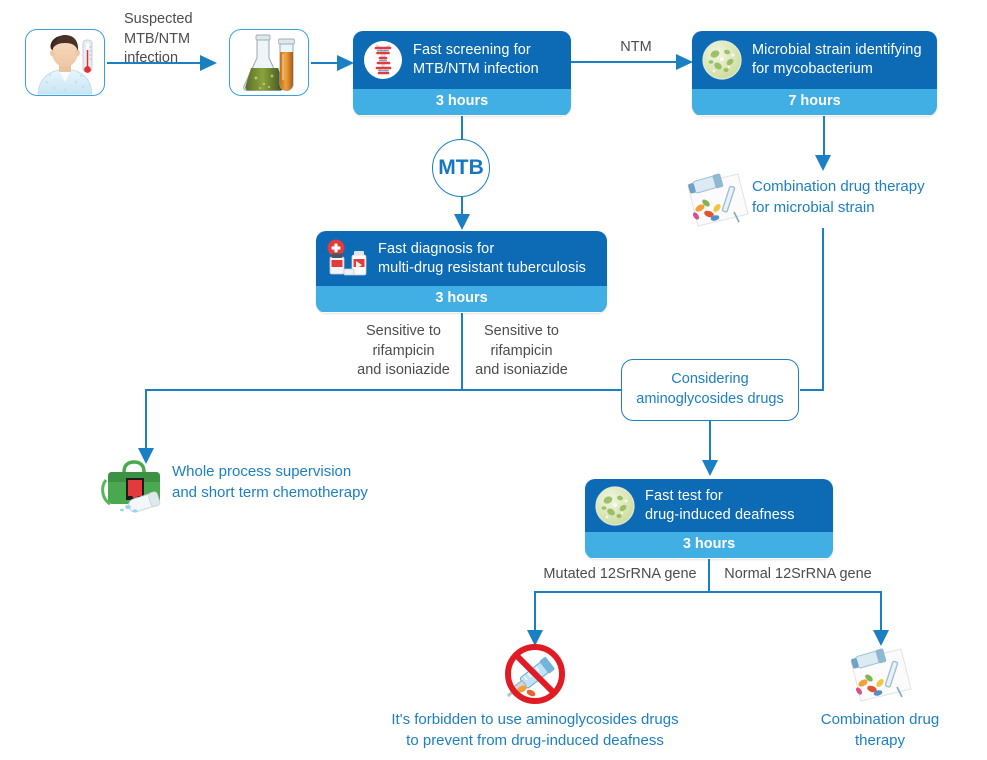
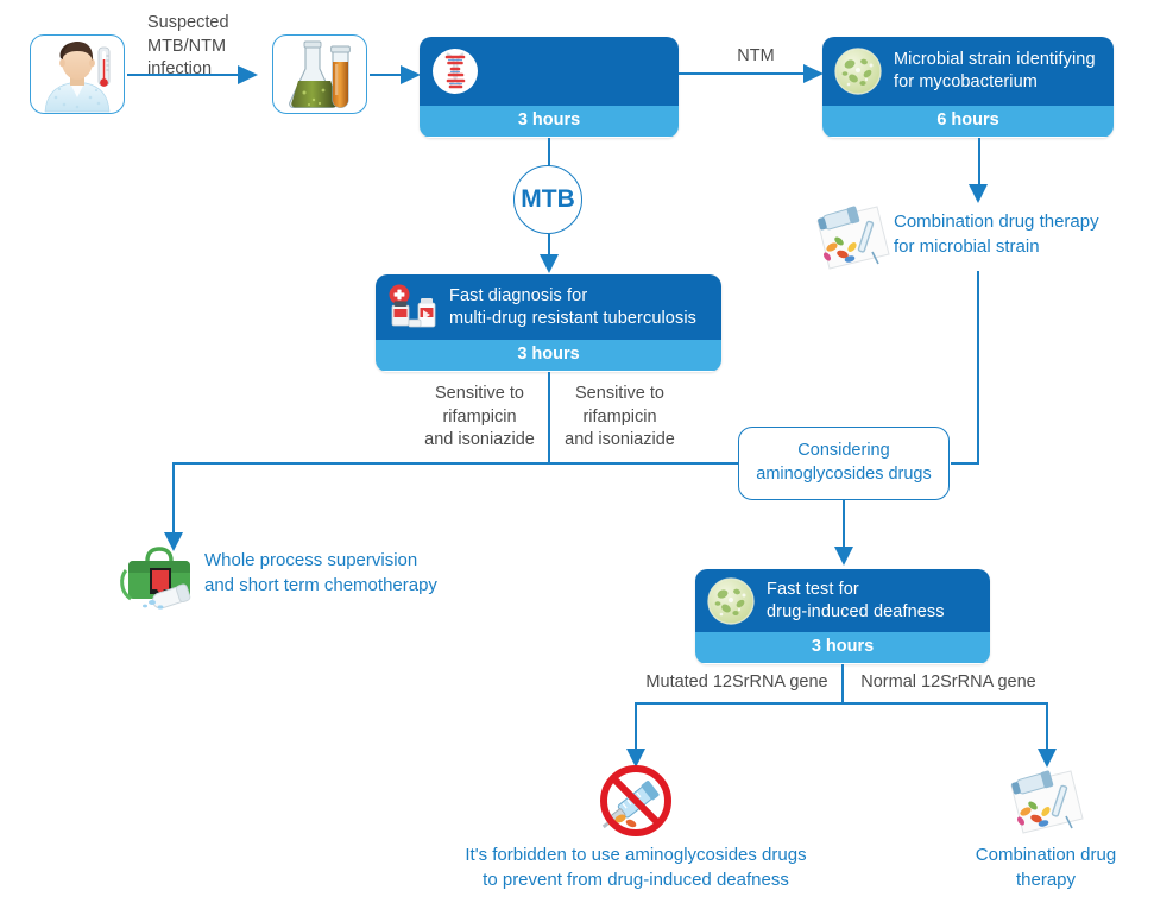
  Suspected
  MTB/NTM
  infection
- Fast screening for
- MTB/NTM infection
  3 hours
  NTM
  Microbial strain identifying
  for mycobacterium
- 7 hours
+ 6 hours
  Combination drug therapy
  for microbial strain
  MTB
  Fast diagnosis for
  multi-drug resistant tuberculosis
  3 hours
  Sensitive to
  rifampicin
  and isoniazide
  Sensitive to
  rifampicin
  and isoniazide
  Considering
  aminoglycosides drugs
  Whole process supervision
  and short term chemotherapy
  Fast test for
  drug-induced deafness
  3 hours
  Mutated 12SrRNA gene
  Normal 12SrRNA gene
  It's forbidden to use aminoglycosides drugs
  to prevent from drug-induced deafness
  Combination drug
  therapy
